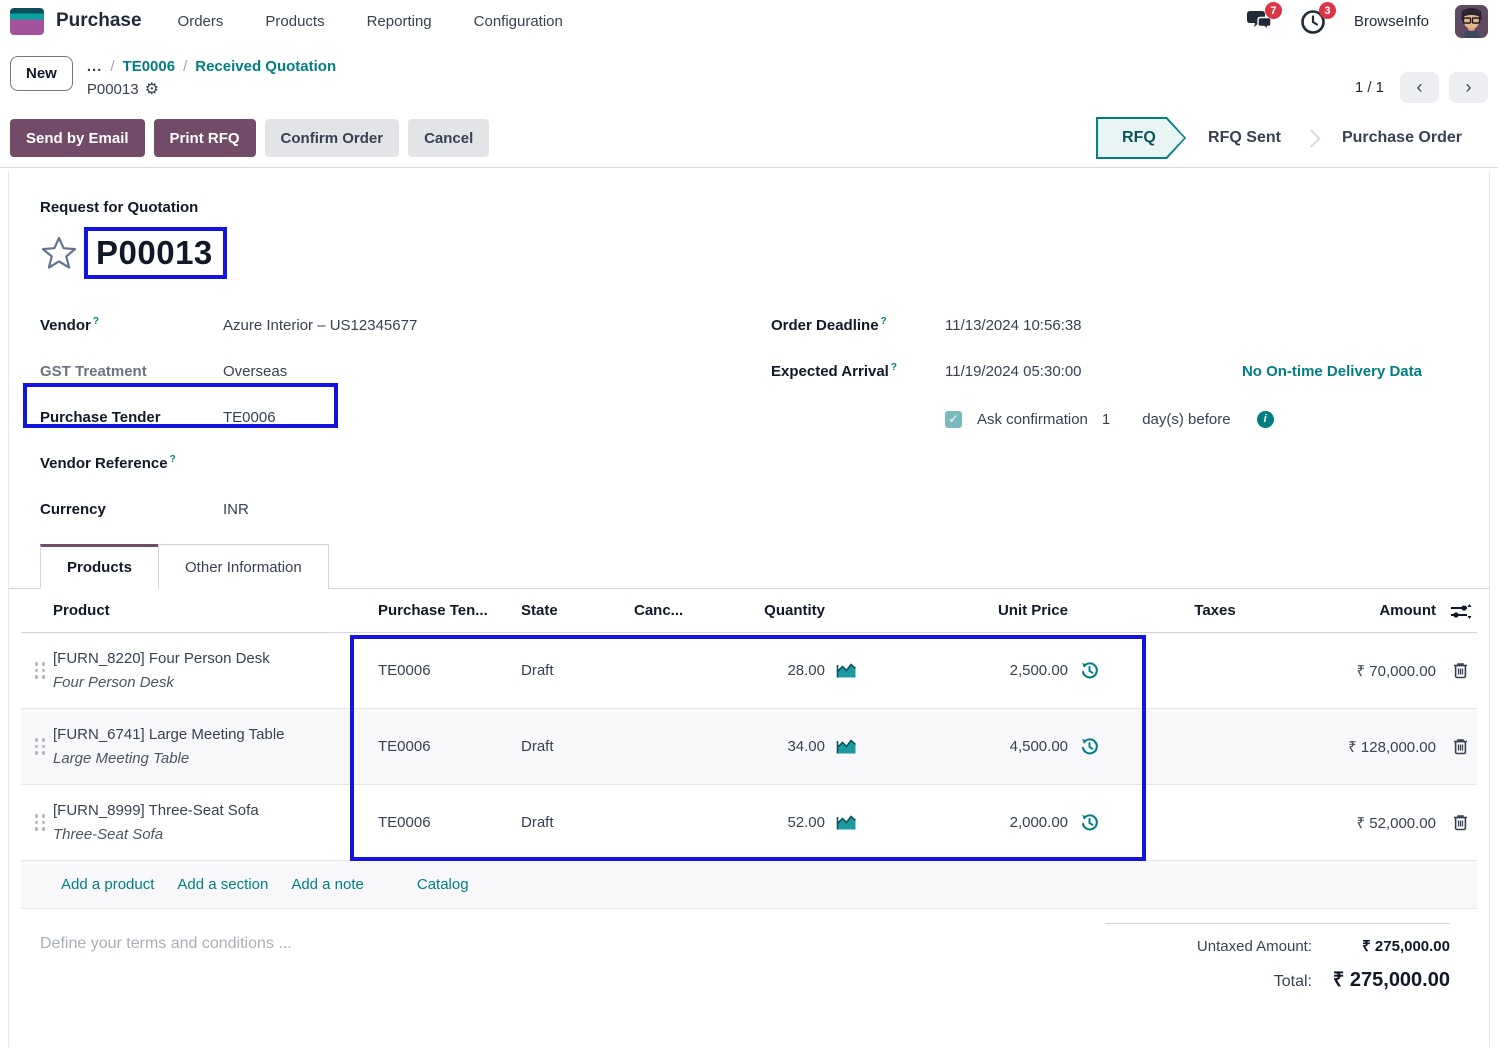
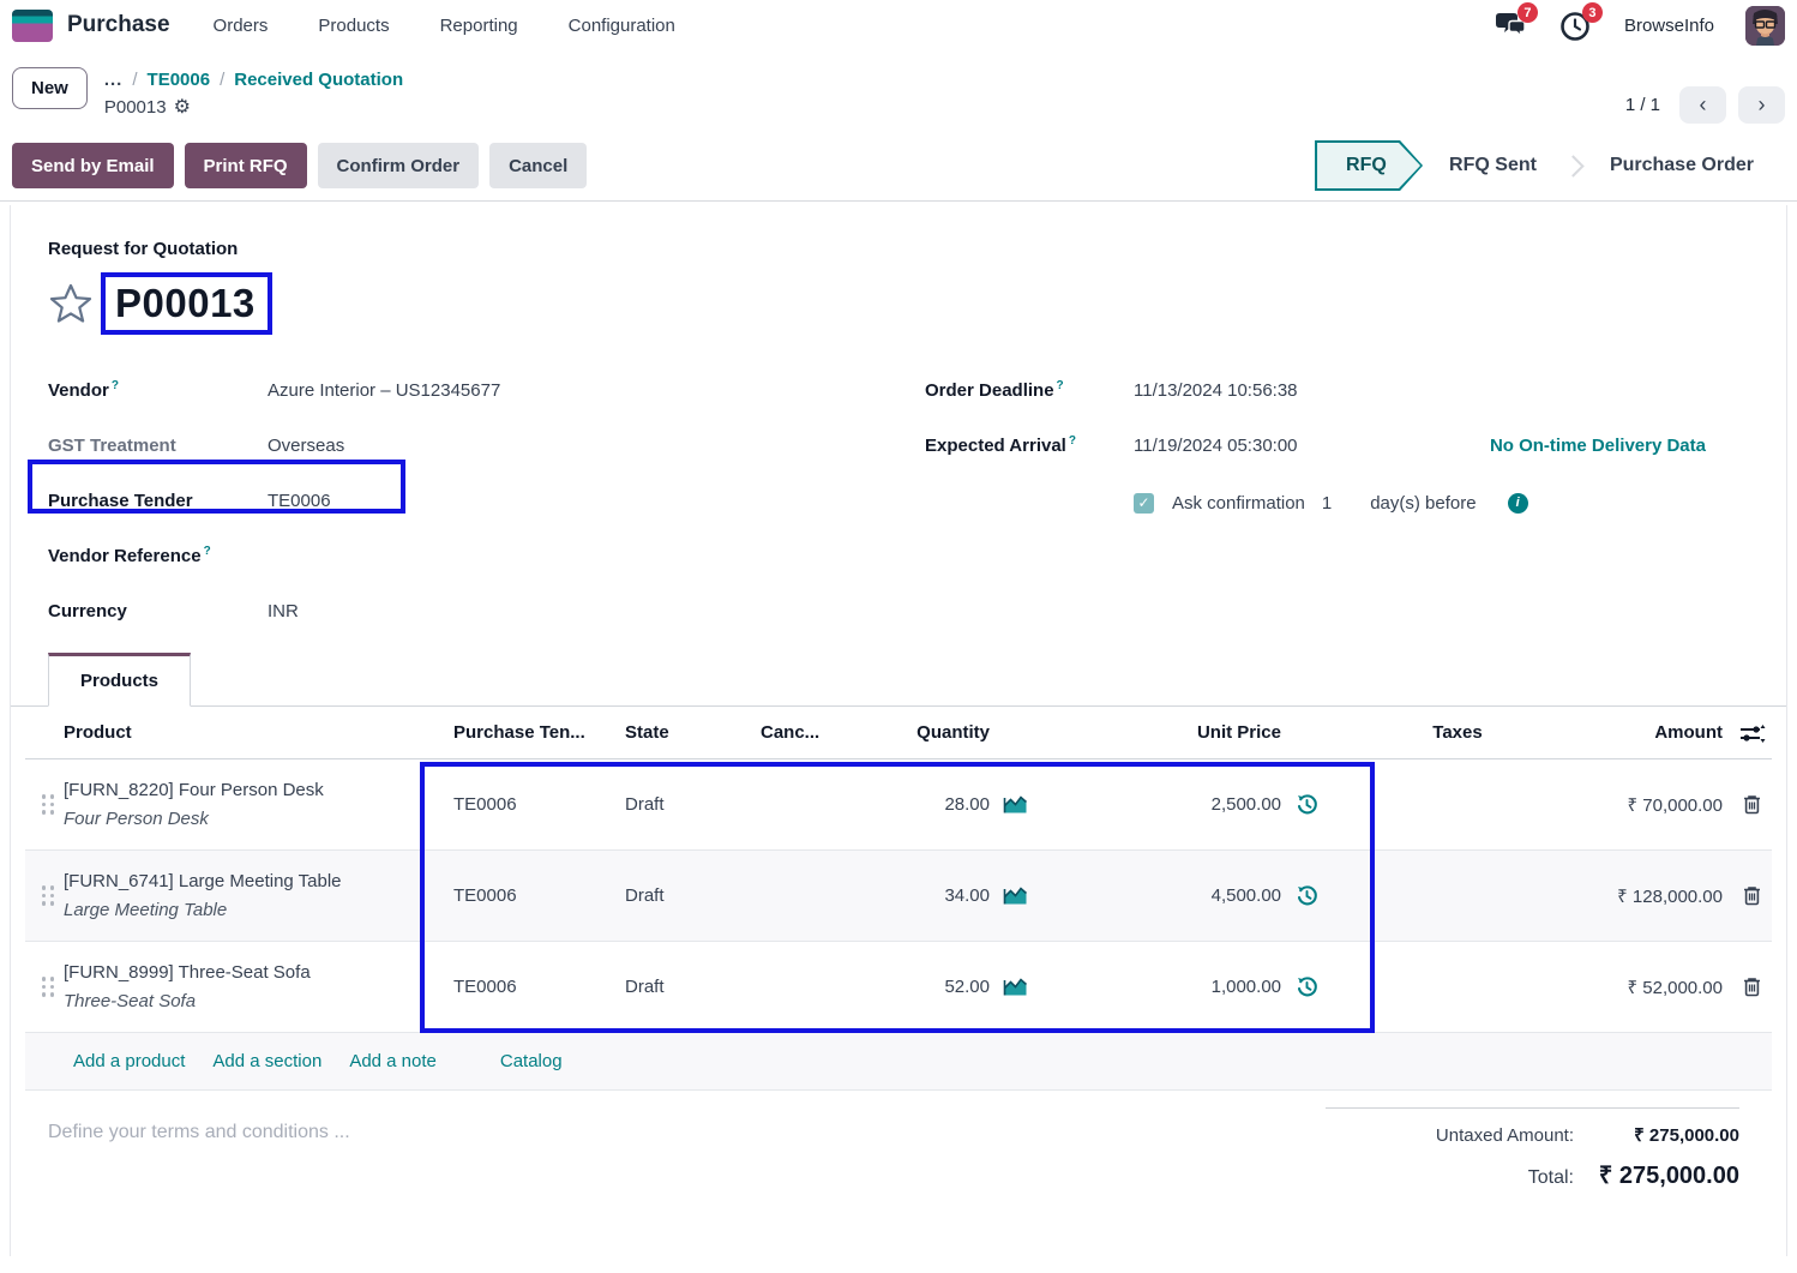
  Purchase
  Orders
  Products
  Reporting
  Configuration
  7
  3
  BrowseInfo
  New
  ...
  /
  TE0006
  /
  Received Quotation
  P00013
  ⚙
  1 / 1
  ‹
  ›
  Send by Email
  Print RFQ
  Confirm Order
  Cancel
  RFQ
  RFQ Sent
  Purchase Order
  Request for Quotation
  P00013
  Vendor ?
  Azure Interior – US12345677
  GST Treatment
  Overseas
  Purchase Tender
  TE0006
  Vendor Reference ?
  Currency
  INR
  Order Deadline ?
  11/13/2024 10:56:38
  Expected Arrival ?
  11/19/2024 05:30:00
  No On-time Delivery Data
  ✓
  Ask confirmation
  1
  day(s) before
  i
  Products
- Other Information
  Product
  Purchase Ten...
  State
  Canc...
  Quantity
  Unit Price
  Taxes
  Amount
  [FURN_8220] Four Person Desk
  Four Person Desk
  TE0006
  Draft
  28.00
  2,500.00
  ₹ 70,000.00
  [FURN_6741] Large Meeting Table
  Large Meeting Table
  TE0006
  Draft
  34.00
  4,500.00
  ₹ 128,000.00
  [FURN_8999] Three-Seat Sofa
  Three-Seat Sofa
  TE0006
  Draft
  52.00
- 2,000.00
+ 1,000.00
  ₹ 52,000.00
  Add a product
  Add a section
  Add a note
  Catalog
  Define your terms and conditions ...
  Untaxed Amount:
  ₹ 275,000.00
  Total:
  ₹ 275,000.00
